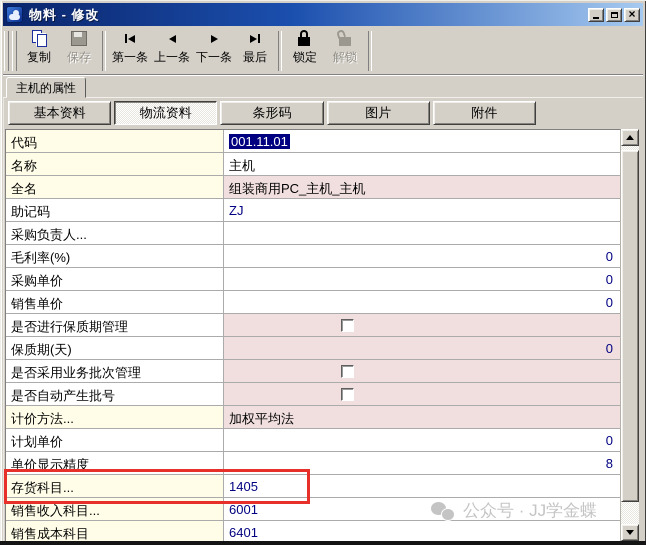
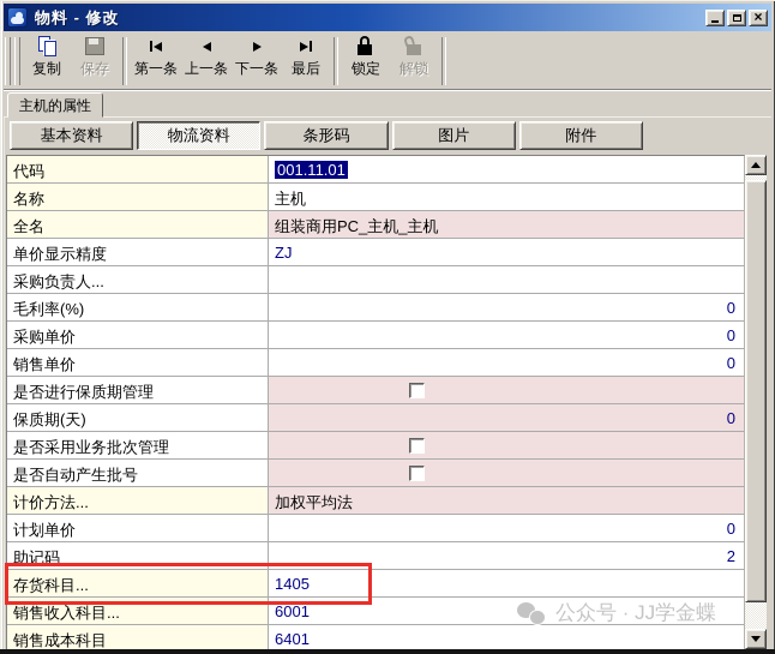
  物料 - 修改
  ×
  复制
  保存
  第一条
  上一条
  下一条
  最后
  锁定
  解锁
  主机的属性
  基本资料
  物流资料
  条形码
  图片
  附件
  代码
  001.11.01
  名称
  主机
  全名
  组装商用PC_主机_主机
- 助记码
+ 单价显示精度
  ZJ
  采购负责人...
  毛利率(%)
  0
  采购单价
  0
  销售单价
  0
  是否进行保质期管理
  保质期(天)
  0
  是否采用业务批次管理
  是否自动产生批号
  计价方法...
  加权平均法
  计划单价
  0
- 单价显示精度
+ 助记码
- 8
+ 2
  存货科目...
  1405
  销售收入科目...
  6001
  销售成本科目
  6401
  公众号 · JJ学金蝶
